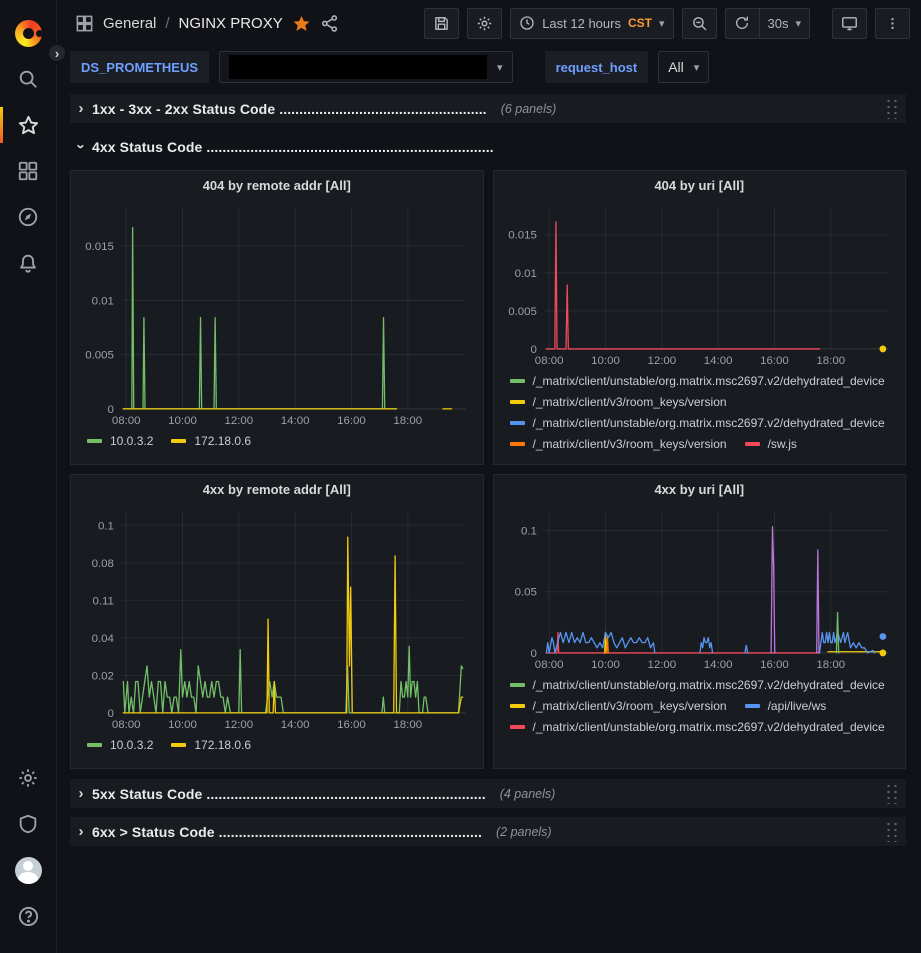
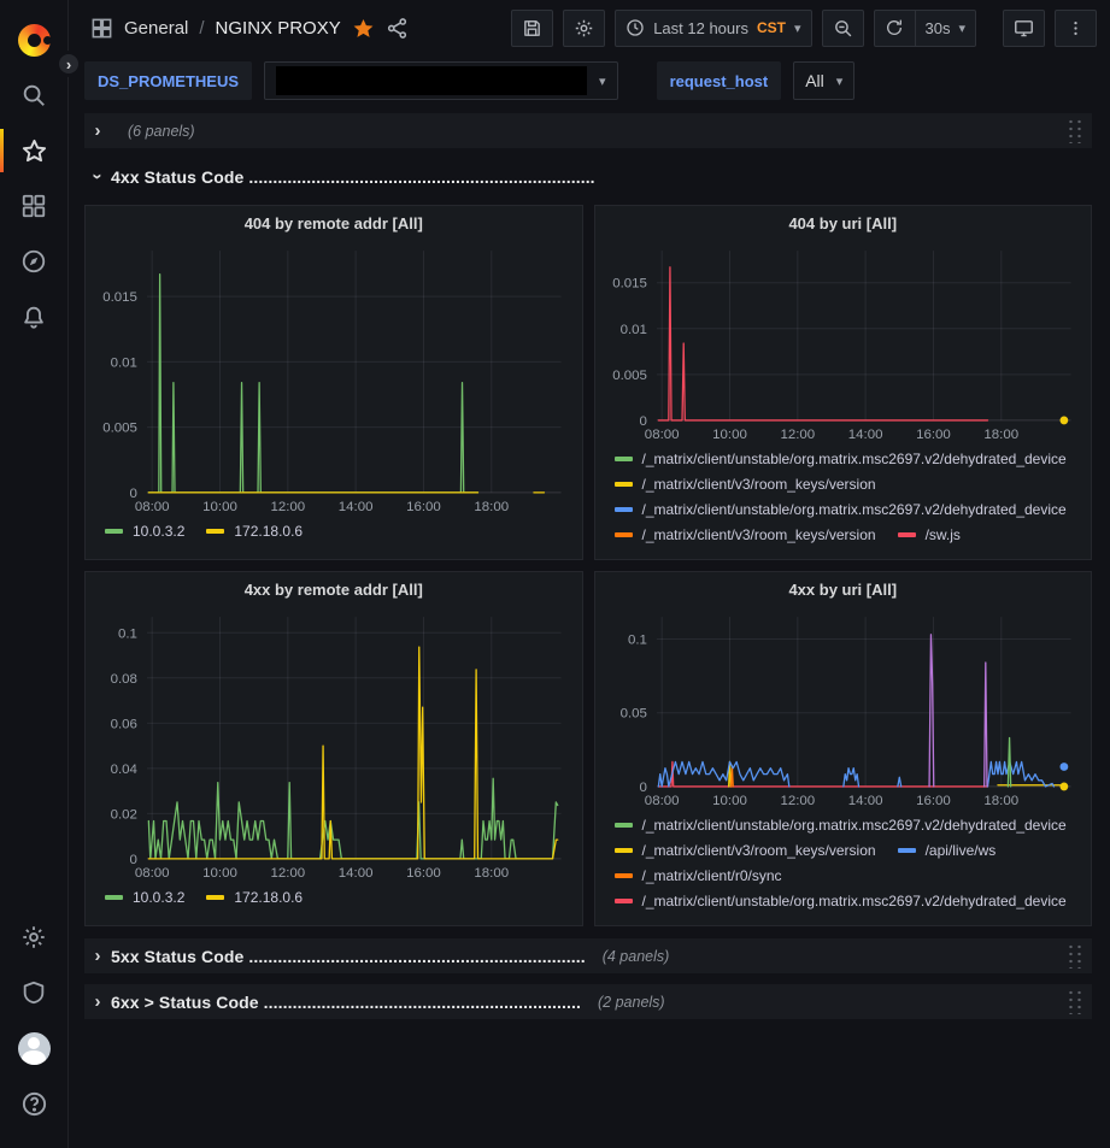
  ›
  General
  /
  NGINX PROXY
  Last 12 hours
  CST
  ▾
  30s
  ▾
  DS_PROMETHEUS
  ▾
  request_host
  All
  ▾
  ›
- 1xx - 3xx - 2xx Status Code ....................................................
  (6 panels)
  4xx Status Code ........................................................................
  404 by remote addr [All]
  0
  0.005
  0.01
  0.015
  08:00
  10:00
  12:00
  14:00
  16:00
  18:00
  10.0.3.2
  172.18.0.6
  404 by uri [All]
  0
  0.005
  0.01
  0.015
  08:00
  10:00
  12:00
  14:00
  16:00
  18:00
  /_matrix/client/unstable/org.matrix.msc2697.v2/dehydrated_device
  /_matrix/client/v3/room_keys/version
  /_matrix/client/unstable/org.matrix.msc2697.v2/dehydrated_device
  /_matrix/client/v3/room_keys/version
  /sw.js
  4xx by remote addr [All]
  0
  0.02
  0.04
- 0.11
+ 0.06
  0.08
  0.1
  08:00
  10:00
  12:00
  14:00
  16:00
  18:00
  10.0.3.2
  172.18.0.6
  4xx by uri [All]
  0
  0.05
  0.1
  08:00
  10:00
  12:00
  14:00
  16:00
  18:00
  /_matrix/client/unstable/org.matrix.msc2697.v2/dehydrated_device
  /_matrix/client/v3/room_keys/version
  /api/live/ws
+ /_matrix/client/r0/sync
  /_matrix/client/unstable/org.matrix.msc2697.v2/dehydrated_device
  ›
  5xx Status Code ......................................................................
  (4 panels)
  ›
  6xx > Status Code ..................................................................
  (2 panels)
